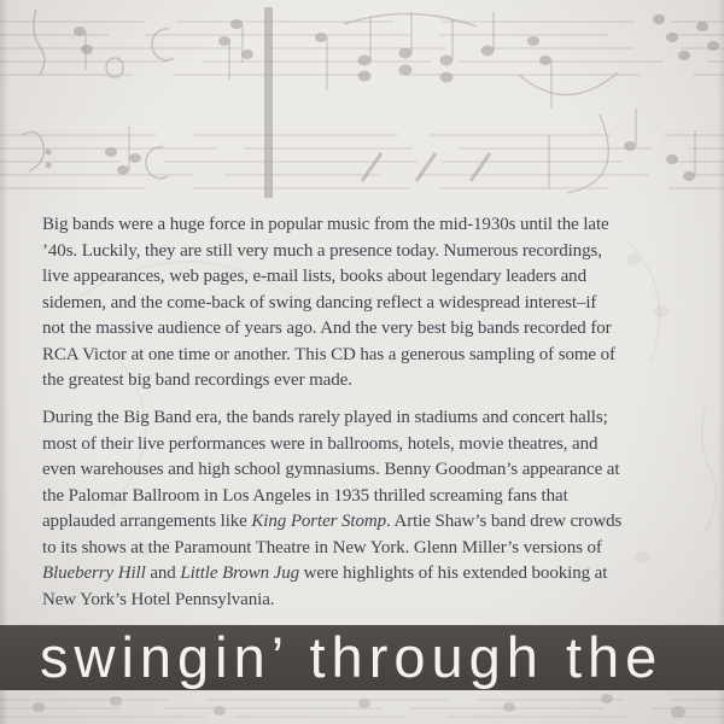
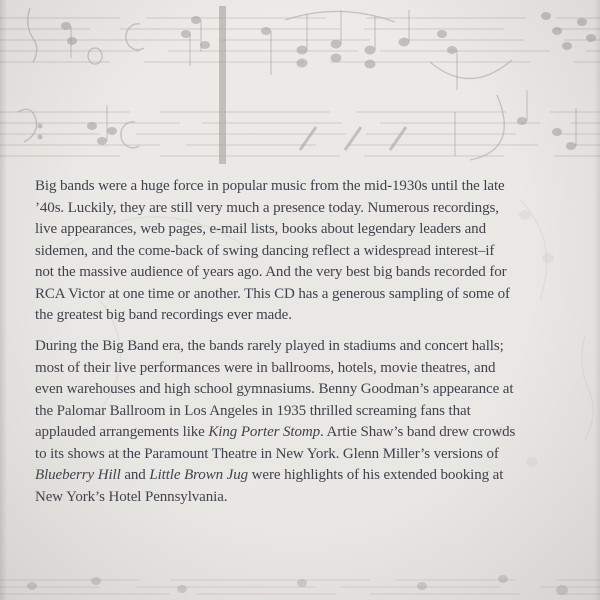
- swingin’ through the
